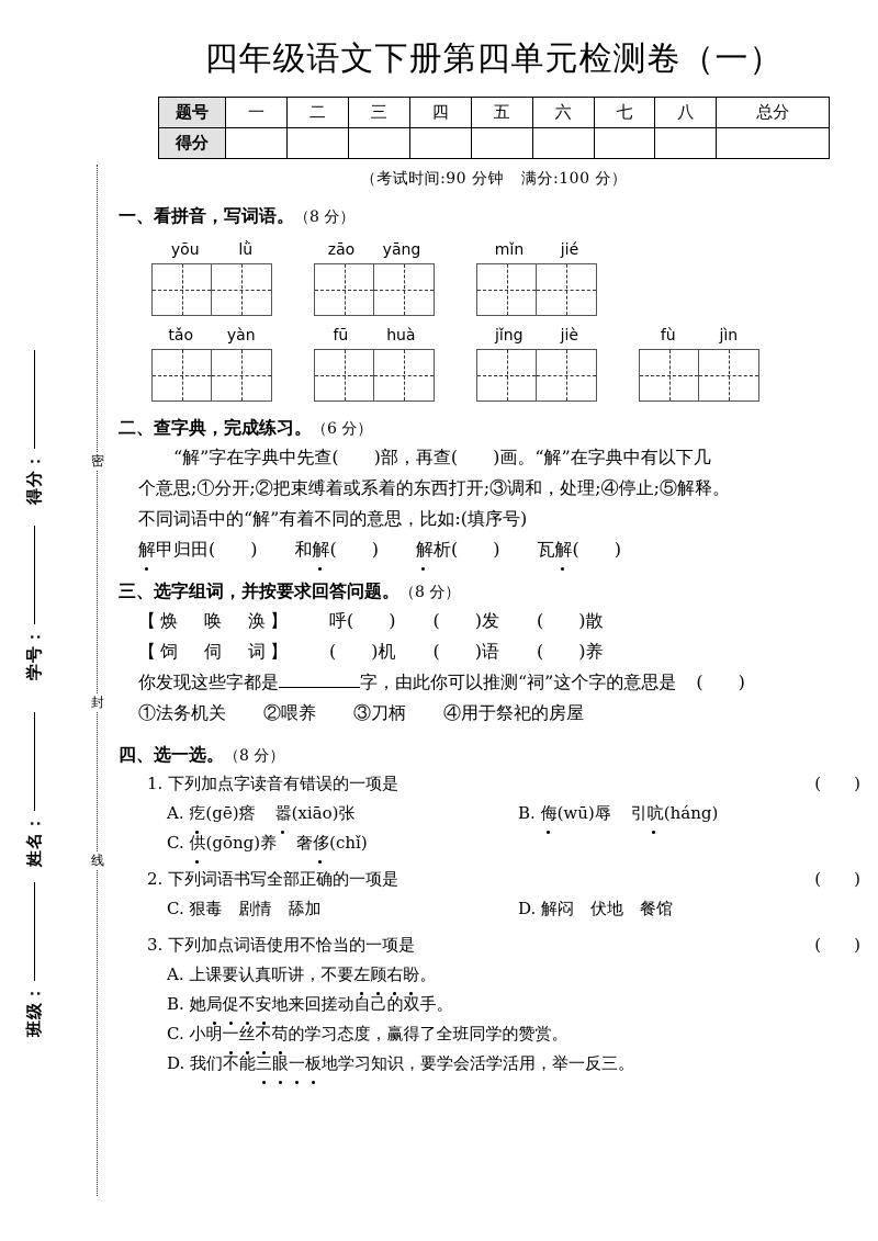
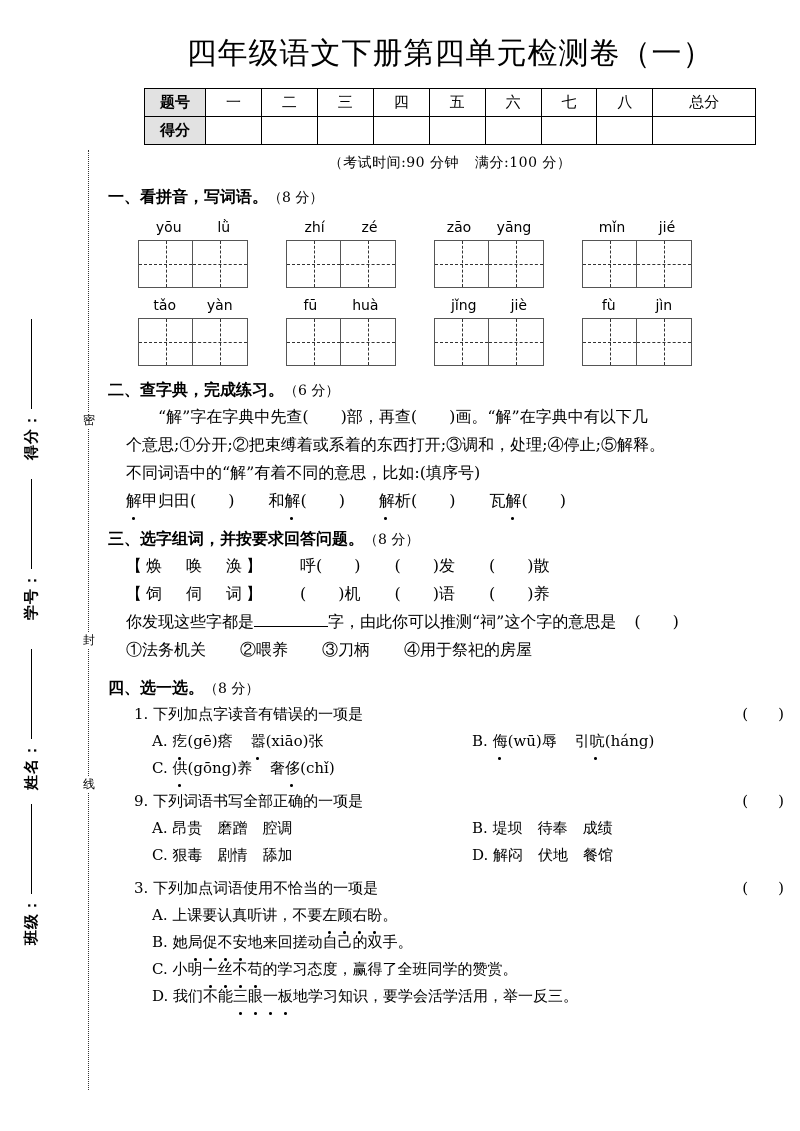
  密
  封
  线
  四年级语文下册第四单元检测卷（一）
  题号	一	二	三	四	五	六	七	八	总分
  得分
  （考试时间:90 分钟 满分:100 分）
  一、看拼音，写词语。（8 分）
  yōu
  lǜ
+ zhí
+ zé
  zāo
  yāng
  mǐn
  jié
  tǎo
  yàn
  fū
  huà
  jǐng
  jiè
  fù
  jìn
  二、查字典，完成练习。（6 分）
  “解”字在字典中先查( )部，再查( )画。“解”在字典中有以下几
  个意思;①分开;②把束缚着或系着的东西打开;③调和，处理;④停止;⑤解释。
  不同词语中的“解”有着不同的意思，比如:(填序号)
  解甲归田( ) 和解( ) 解析( ) 瓦解( )
  三、选字组词，并按要求回答问题。（8 分）
  【焕 唤 涣】 呼( ) ( )发 ( )散
  【饲 伺 词】 ( )机 ( )语 ( )养
  你发现这些字都是 字，由此你可以推测“祠”这个字的意思是 ( )
  ①法务机关 ②喂养 ③刀柄 ④用于祭祀的房屋
  四、选一选。（8 分）
  1. 下列加点字读音有错误的一项是
  ( )
  A. 疙(gē)瘩 嚣(xiāo)张
  B. 侮(wū)辱 引吭(háng)
  C. 供(gōng)养 奢侈(chǐ)
- 2. 下列词语书写全部正确的一项是
+ 9. 下列词语书写全部正确的一项是
  ( )
+ A. 昂贵 磨蹭 腔调
+ B. 堤坝 待奉 成绩
  C. 狠毒 剧情 舔加
  D. 解闷 伏地 餐馆
  3. 下列加点词语使用不恰当的一项是
  ( )
  A. 上课要认真听讲，不要左顾右盼。
  B. 她局促不安地来回搓动自己的双手。
  C. 小明一丝不苟的学习态度，赢得了全班同学的赞赏。
  D. 我们不能三眼一板地学习知识，要学会活学活用，举一反三。
